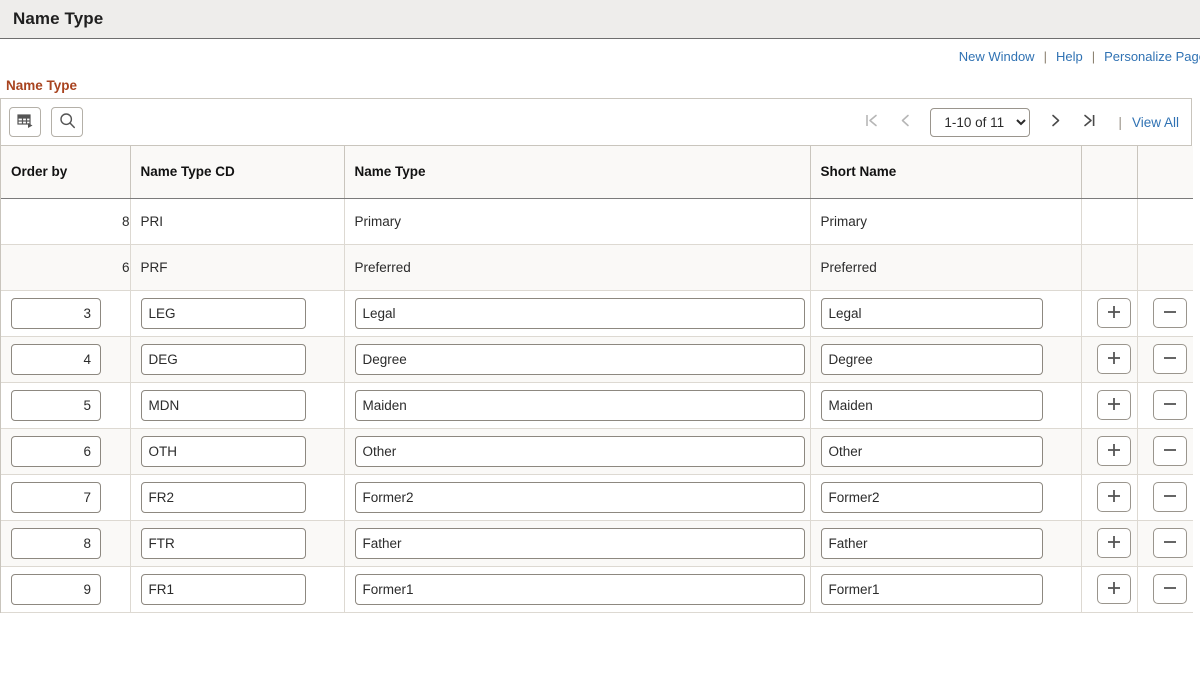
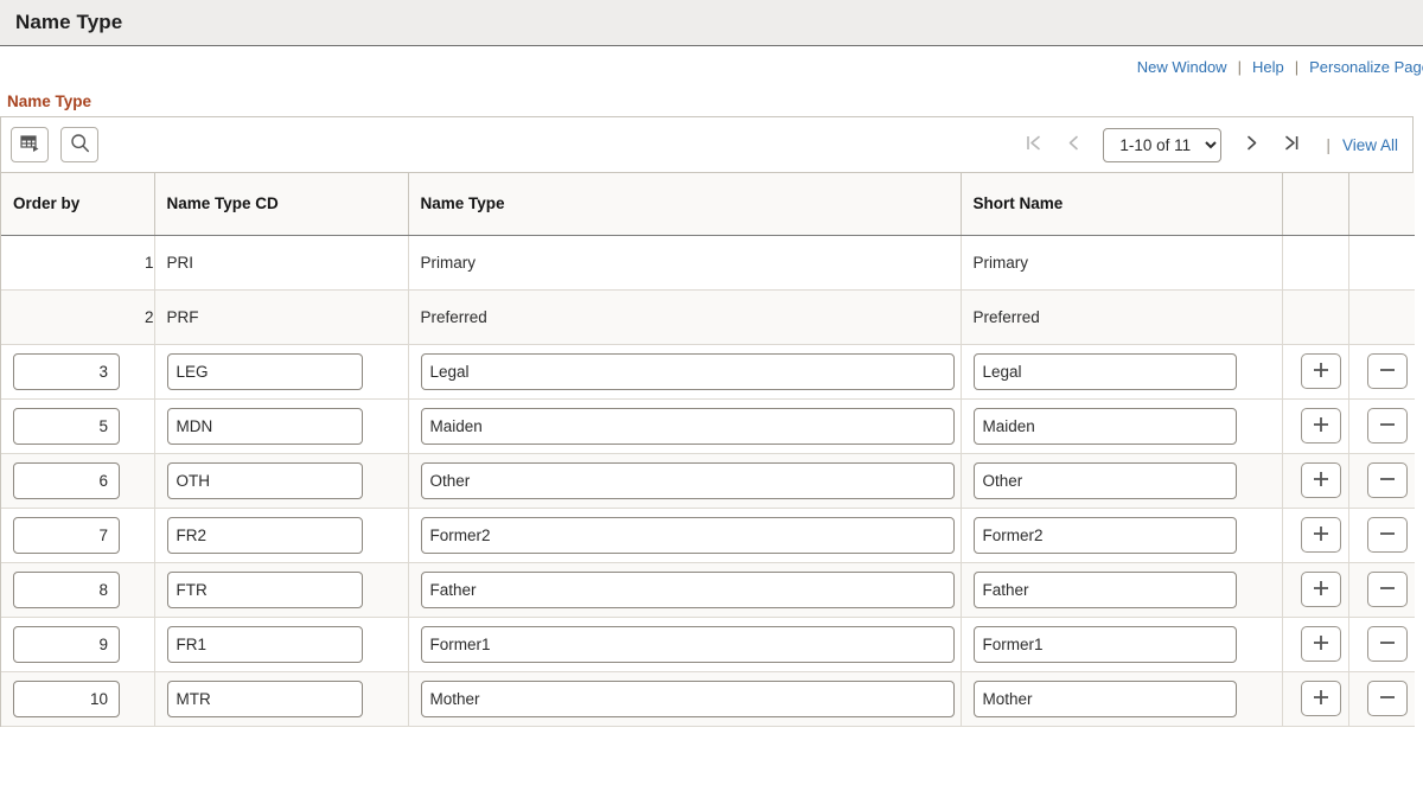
  Name Type
  New Window
  |
  Help
  |
  Personalize Pag
  Name Type
  1-10 of 11
  |
  View All
  Order by	Name Type CD	Name Type	Short Name
- 8	PRI	Primary	Primary
+ 1	PRI	Primary	Primary
- 6	PRF	Preferred	Preferred
+ 2	PRF	Preferred	Preferred
  3	LEG	Legal	Legal
- 4	DEG	Degree	Degree
  5	MDN	Maiden	Maiden
  6	OTH	Other	Other
  7	FR2	Former2	Former2
  8	FTR	Father	Father
  9	FR1	Former1	Former1
+ 10	MTR	Mother	Mother
